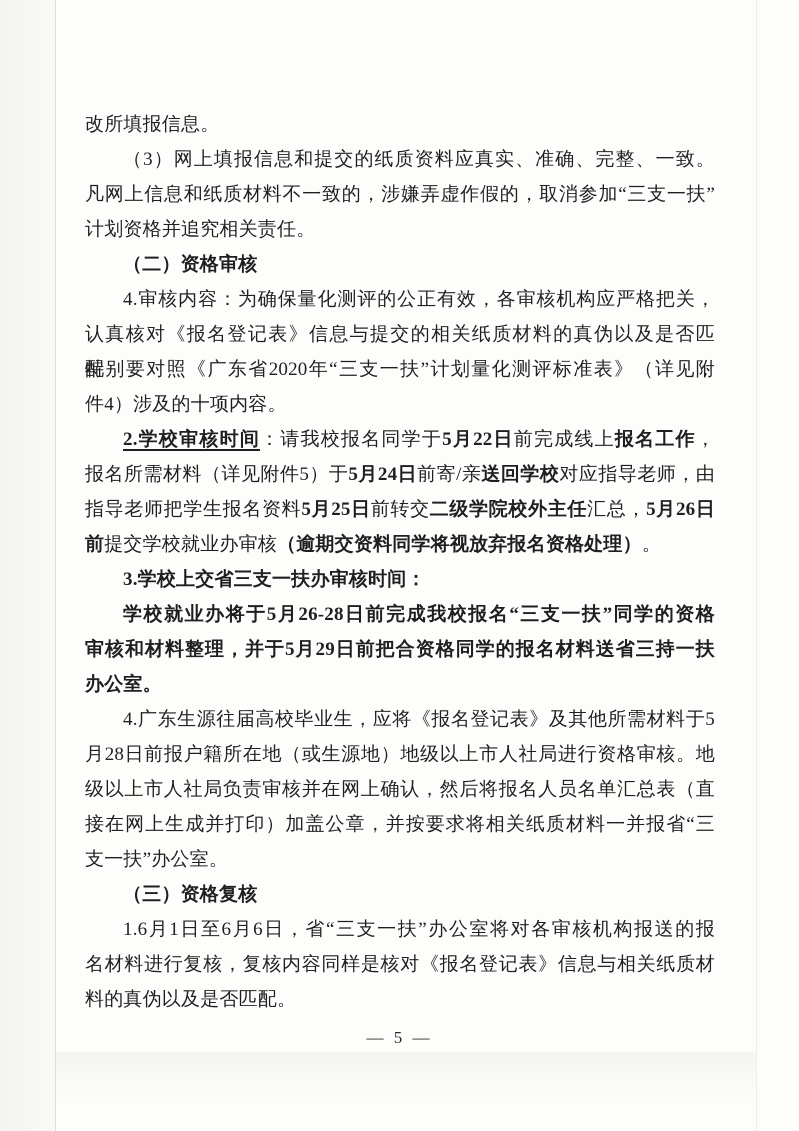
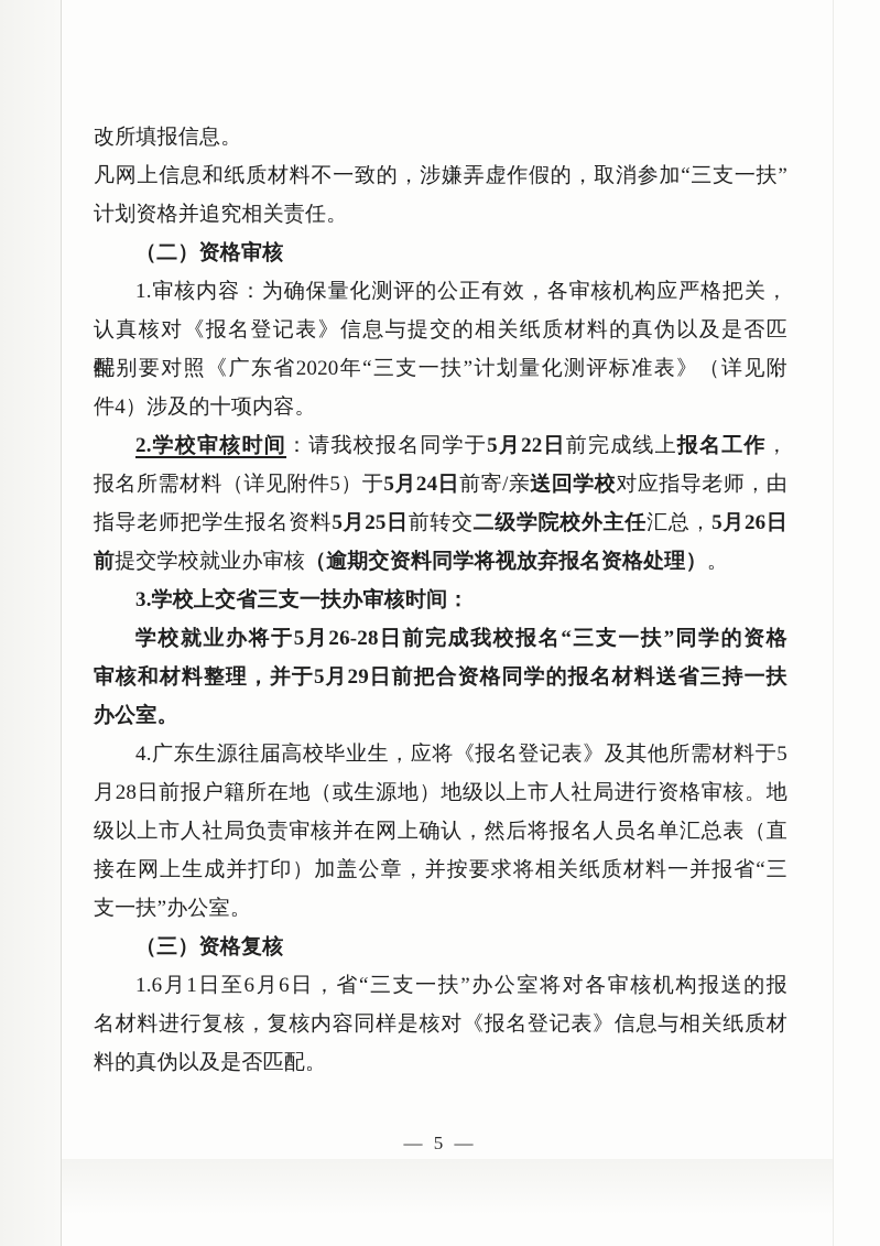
  改所填报信息。
- （3）网上填报信息和提交的纸质资料应真实、准确、完整、一致。
  凡网上信息和纸质材料不一致的，涉嫌弄虚作假的，取消参加“三支一扶”
  计划资格并追究相关责任。
  （二）资格审核
- 4.审核内容：为确保量化测评的公正有效，各审核机构应严格把关，
+ 1.审核内容：为确保量化测评的公正有效，各审核机构应严格把关，
  认真核对《报名登记表》信息与提交的相关纸质材料的真伪以及是否匹配，
  特别要对照《广东省2020年“三支一扶”计划量化测评标准表》（详见附
  件4）涉及的十项内容。
  2.学校审核时间：请我校报名同学于5月22日前完成线上报名工作，
  报名所需材料（详见附件5）于5月24日前寄/亲送回学校对应指导老师，由
  指导老师把学生报名资料5月25日前转交二级学院校外主任汇总，5月26日
  前提交学校就业办审核（逾期交资料同学将视放弃报名资格处理）。
  3.学校上交省三支一扶办审核时间：
  学校就业办将于5月26-28日前完成我校报名“三支一扶”同学的资格
  审核和材料整理，并于5月29日前把合资格同学的报名材料送省三持一扶
  办公室。
  4.广东生源往届高校毕业生，应将《报名登记表》及其他所需材料于5
  月28日前报户籍所在地（或生源地）地级以上市人社局进行资格审核。地
  级以上市人社局负责审核并在网上确认，然后将报名人员名单汇总表（直
  接在网上生成并打印）加盖公章，并按要求将相关纸质材料一并报省“三
  支一扶”办公室。
  （三）资格复核
  1.6月1日至6月6日，省“三支一扶”办公室将对各审核机构报送的报
  名材料进行复核，复核内容同样是核对《报名登记表》信息与相关纸质材
  料的真伪以及是否匹配。
  — 5 —
